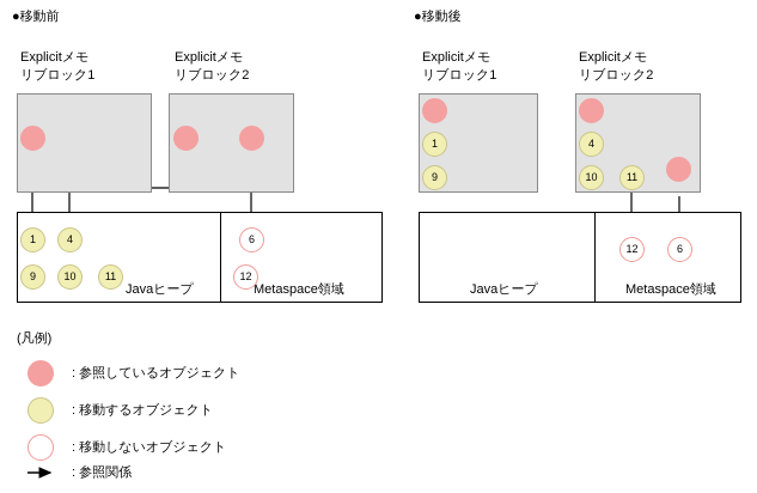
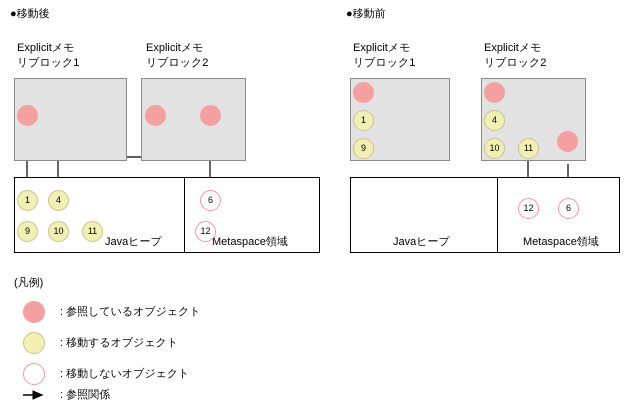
- ●移動前
+ ●移動後
  Explicitメモ
  リブロック1
  Explicitメモ
  リブロック2
  Javaヒープ
  Metaspace領域
  1
  4
  9
  10
  11
  6
  12
- ●移動後
+ ●移動前
  Explicitメモ
  リブロック1
  Explicitメモ
  リブロック2
  1
  9
  4
  10
  11
  Javaヒープ
  Metaspace領域
  12
  6
  (凡例)
  : 参照しているオブジェクト
  : 移動するオブジェクト
  : 移動しないオブジェクト
  : 参照関係
